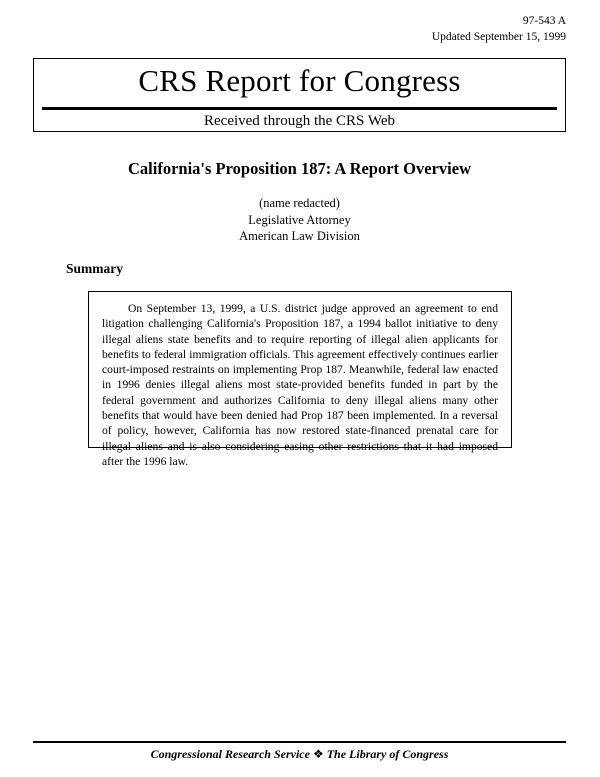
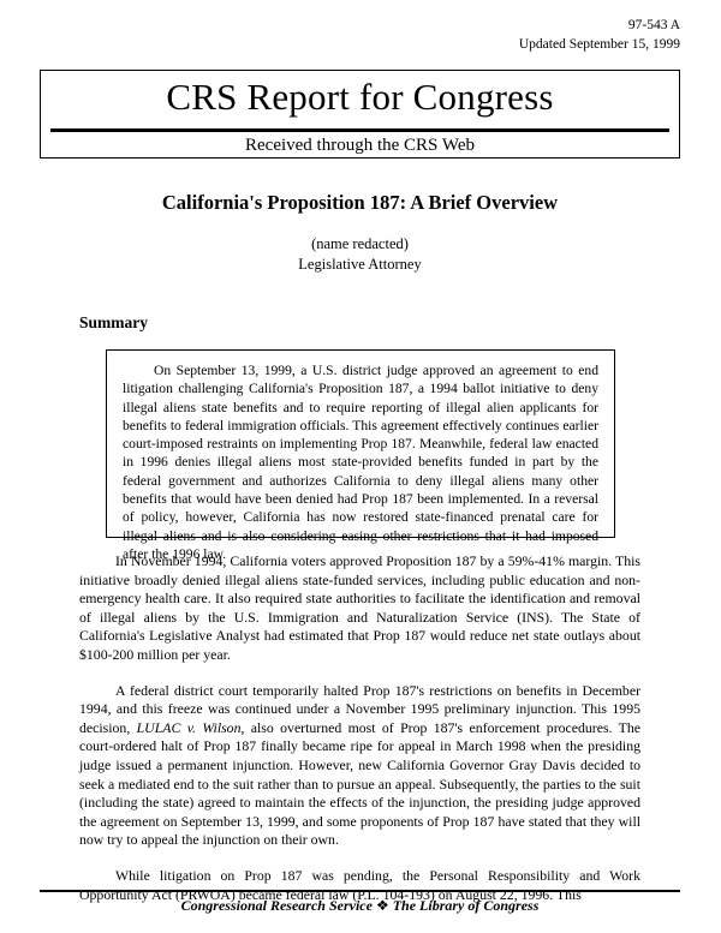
  97-543 A
  Updated September 15, 1999
  CRS Report for Congress
  Received through the CRS Web
- California's Proposition 187: A Report Overview
+ California's Proposition 187: A Brief Overview
  (name redacted)
  Legislative Attorney
- American Law Division
  Summary
  On September 13, 1999, a U.S. district judge approved an agreement to end litigation challenging California's Proposition 187, a 1994 ballot initiative to deny illegal aliens state benefits and to require reporting of illegal alien applicants for benefits to federal immigration officials. This agreement effectively continues earlier court-imposed restraints on implementing Prop 187. Meanwhile, federal law enacted in 1996 denies illegal aliens most state-provided benefits funded in part by the federal government and authorizes California to deny illegal aliens many other benefits that would have been denied had Prop 187 been implemented. In a reversal of policy, however, California has now restored state-financed prenatal care for illegal aliens and is also considering easing other restrictions that it had imposed after the 1996 law.
+ In November 1994, California voters approved Proposition 187 by a 59%-41% margin. This initiative broadly denied illegal aliens state-funded services, including public education and non-emergency health care. It also required state authorities to facilitate the identification and removal of illegal aliens by the U.S. Immigration and Naturalization Service (INS). The State of California's Legislative Analyst had estimated that Prop 187 would reduce net state outlays about $100-200 million per year.
+ A federal district court temporarily halted Prop 187's restrictions on benefits in December 1994, and this freeze was continued under a November 1995 preliminary injunction. This 1995 decision, LULAC v. Wilson, also overturned most of Prop 187's enforcement procedures. The court-ordered halt of Prop 187 finally became ripe for appeal in March 1998 when the presiding judge issued a permanent injunction. However, new California Governor Gray Davis decided to seek a mediated end to the suit rather than to pursue an appeal. Subsequently, the parties to the suit (including the state) agreed to maintain the effects of the injunction, the presiding judge approved the agreement on September 13, 1999, and some proponents of Prop 187 have stated that they will now try to appeal the injunction on their own.
+ While litigation on Prop 187 was pending, the Personal Responsibility and Work Opportunity Act (PRWOA) became federal law (P.L. 104-193) on August 22, 1996. This
  Congressional Research Service ❖ The Library of Congress
